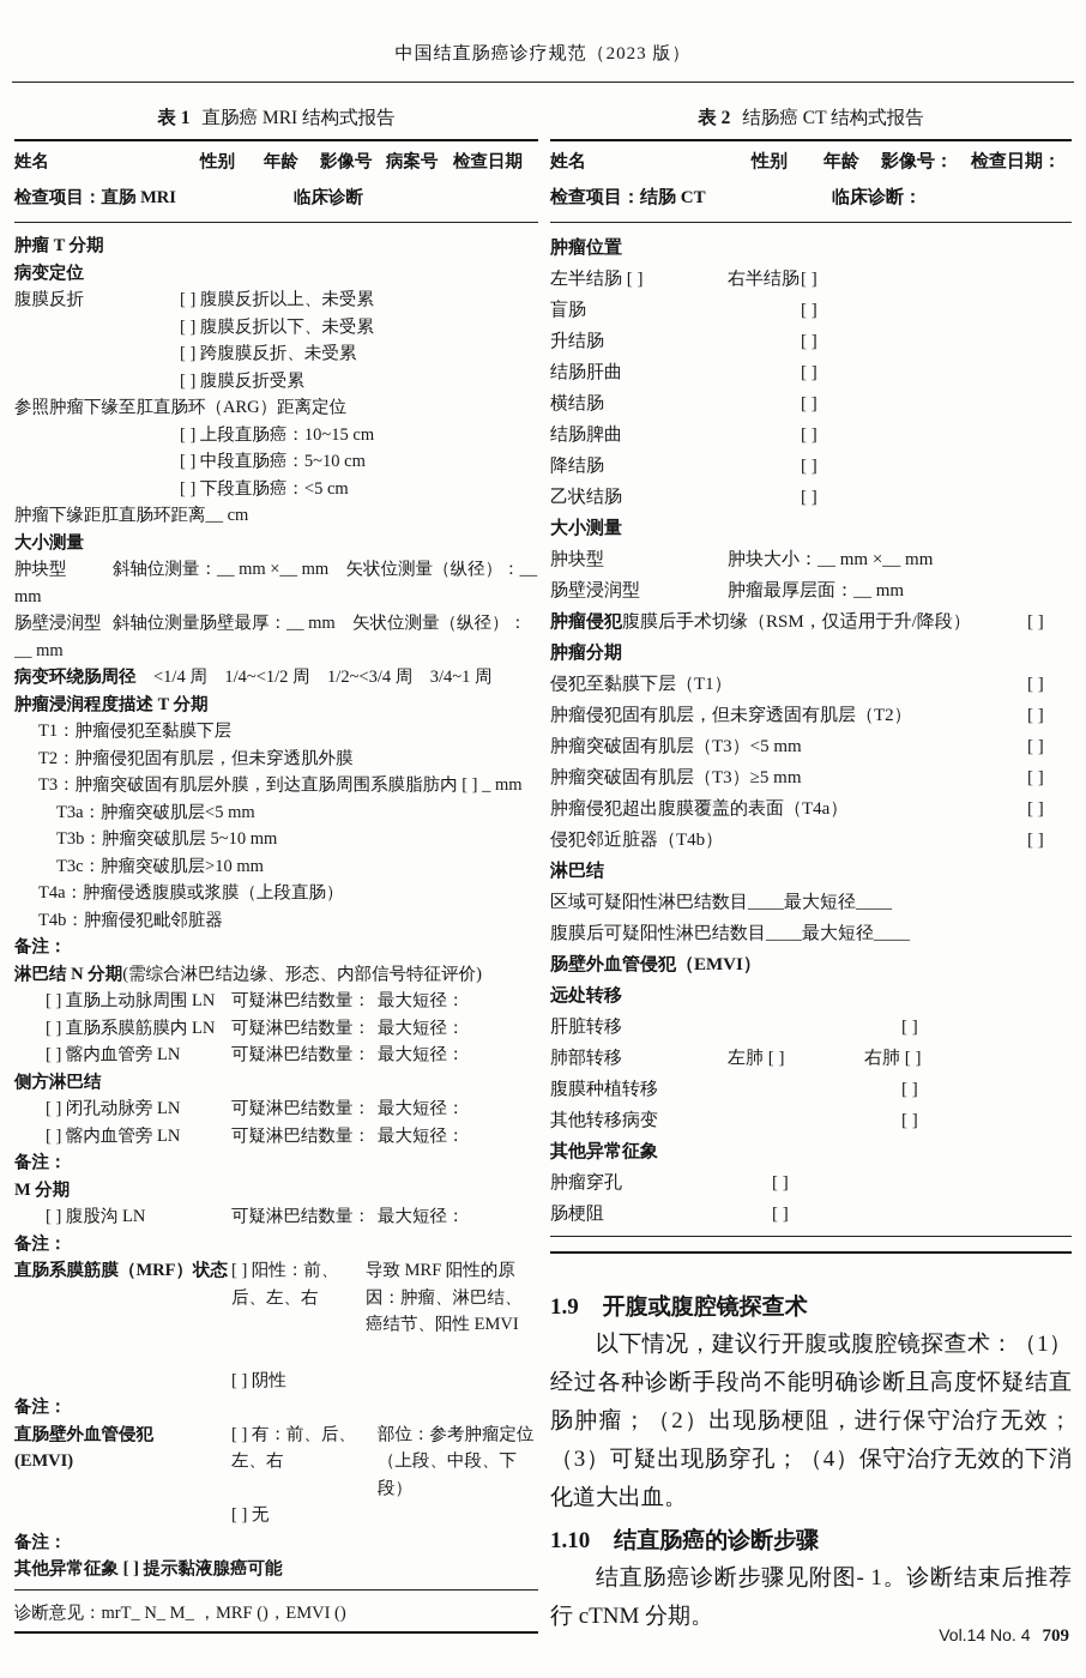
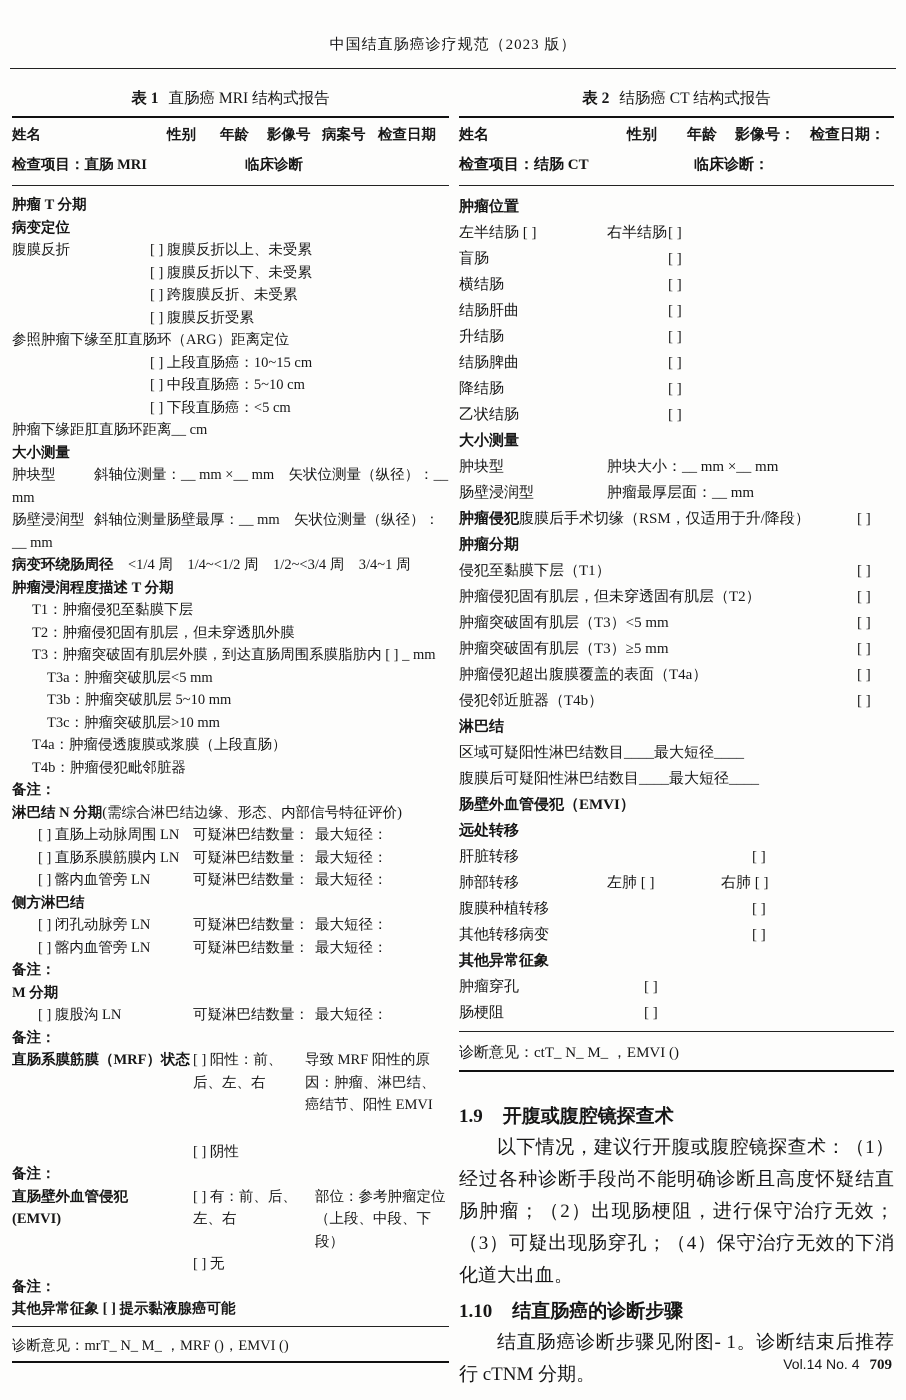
  中国结直肠癌诊疗规范（2023 版）
  表 1 直肠癌 MRI 结构式报告
  姓名
  性别
  年龄
  影像号
  病案号
  检查日期
  检查项目：直肠 MRI
  临床诊断
  肿瘤 T 分期
  病变定位
  腹膜反折 [ ] 腹膜反折以上、未受累
  [ ] 腹膜反折以下、未受累
  [ ] 跨腹膜反折、未受累
  [ ] 腹膜反折受累
  参照肿瘤下缘至肛直肠环（ARG）距离定位
  [ ] 上段直肠癌：10~15 cm
  [ ] 中段直肠癌：5~10 cm
  [ ] 下段直肠癌：<5 cm
  肿瘤下缘距肛直肠环距离__ cm
  大小测量
  肿块型 斜轴位测量：__ mm ×__ mm 矢状位测量（纵径）：__ mm
  肠壁浸润型 斜轴位测量肠壁最厚：__ mm 矢状位测量（纵径）：__ mm
  病变环绕肠周径 <1/4 周 1/4~<1/2 周 1/2~<3/4 周 3/4~1 周
  肿瘤浸润程度描述 T 分期
  T1：肿瘤侵犯至黏膜下层
  T2：肿瘤侵犯固有肌层，但未穿透肌外膜
  T3：肿瘤突破固有肌层外膜，到达直肠周围系膜脂肪内 [ ] _ mm
  T3a：肿瘤突破肌层<5 mm
  T3b：肿瘤突破肌层 5~10 mm
  T3c：肿瘤突破肌层>10 mm
  T4a：肿瘤侵透腹膜或浆膜（上段直肠）
  T4b：肿瘤侵犯毗邻脏器
  备注：
  淋巴结 N 分期(需综合淋巴结边缘、形态、内部信号特征评价)
  [ ] 直肠上动脉周围 LN 可疑淋巴结数量： 最大短径：
  [ ] 直肠系膜筋膜内 LN 可疑淋巴结数量： 最大短径：
  [ ] 髂内血管旁 LN 可疑淋巴结数量： 最大短径：
  侧方淋巴结
  [ ] 闭孔动脉旁 LN 可疑淋巴结数量： 最大短径：
  [ ] 髂内血管旁 LN 可疑淋巴结数量： 最大短径：
  备注：
  M 分期
  [ ] 腹股沟 LN 可疑淋巴结数量： 最大短径：
  备注：
  直肠系膜筋膜（MRF）状态
  [ ] 阳性：前、后、左、右
  导致 MRF 阳性的原因：肿瘤、淋巴结、癌结节、阳性 EMVI
  [ ] 阴性
  备注：
  直肠壁外血管侵犯
  (EMVI)
  [ ] 有：前、后、左、右
  部位：参考肿瘤定位（上段、中段、下段）
  [ ] 无
  备注：
  其他异常征象 [ ] 提示黏液腺癌可能
  诊断意见：mrT_ N_ M_ ，MRF ()，EMVI ()
  表 2 结肠癌 CT 结构式报告
  姓名
  性别
  年龄
  影像号：
  检查日期：
  检查项目：结肠 CT
  临床诊断：
  肿瘤位置
  左半结肠 [ ]
  右半结肠
  [ ]
  盲肠
  [ ]
- 升结肠
+ 横结肠
  [ ]
  结肠肝曲
  [ ]
- 横结肠
+ 升结肠
  [ ]
  结肠脾曲
  [ ]
  降结肠
  [ ]
  乙状结肠
  [ ]
  大小测量
  肿块型
  肿块大小：__ mm ×__ mm
  肠壁浸润型
  肿瘤最厚层面：__ mm
  肿瘤侵犯腹膜后手术切缘（RSM，仅适用于升/降段）
  [ ]
  肿瘤分期
  侵犯至黏膜下层（T1）
  [ ]
  肿瘤侵犯固有肌层，但未穿透固有肌层（T2）
  [ ]
  肿瘤突破固有肌层（T3）<5 mm
  [ ]
  肿瘤突破固有肌层（T3）≥5 mm
  [ ]
  肿瘤侵犯超出腹膜覆盖的表面（T4a）
  [ ]
  侵犯邻近脏器（T4b）
  [ ]
  淋巴结
  区域可疑阳性淋巴结数目____最大短径____
  腹膜后可疑阳性淋巴结数目____最大短径____
  肠壁外血管侵犯（EMVI）
  远处转移
  肝脏转移
  [ ]
  肺部转移
  左肺 [ ]
  右肺 [ ]
  腹膜种植转移
  [ ]
  其他转移病变
  [ ]
  其他异常征象
  肿瘤穿孔
  [ ]
  肠梗阻
  [ ]
+ 诊断意见：ctT_ N_ M_ ，EMVI ()
  1.9 开腹或腹腔镜探查术
  以下情况，建议行开腹或腹腔镜探查术：（1）经过各种诊断手段尚不能明确诊断且高度怀疑结直肠肿瘤；（2）出现肠梗阻，进行保守治疗无效；（3）可疑出现肠穿孔；（4）保守治疗无效的下消化道大出血。
  1.10 结直肠癌的诊断步骤
  结直肠癌诊断步骤见附图- 1。诊断结束后推荐行 cTNM 分期。
  Vol.14 No. 4 709
